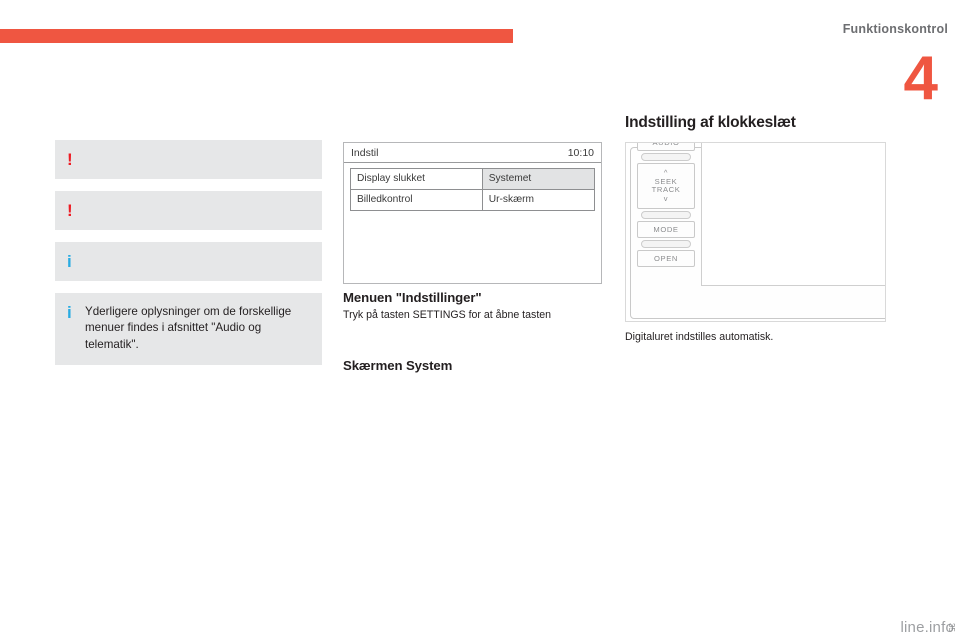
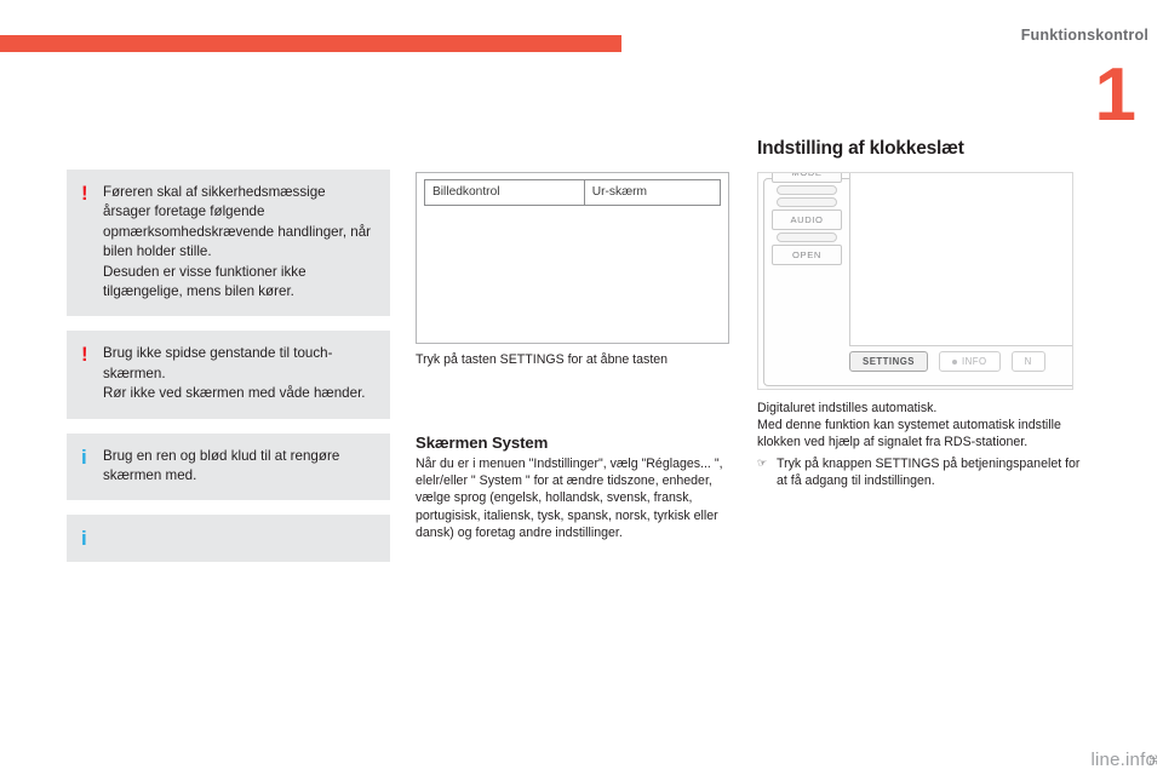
  Funktionskontrol
- 4
+ 1
  !
+ Føreren skal af sikkerhedsmæssige årsager foretage følgende opmærksomhedskrævende handlinger, når bilen holder stille.
+ Desuden er visse funktioner ikke tilgængelige, mens bilen kører.
  !
+ Brug ikke spidse genstande til touch-skærmen.
+ Rør ikke ved skærmen med våde hænder.
  i
+ Brug en ren og blød klud til at rengøre skærmen med.
  i
- Yderligere oplysninger om de forskellige menuer findes i afsnittet "Audio og telematik".
- Indstil
- 10:10
- Display slukket	Systemet
  Billedkontrol	Ur-skærm
- Menuen "Indstillinger"
  Tryk på tasten SETTINGS for at åbne tasten
  Skærmen System
+ Når du er i menuen "Indstillinger", vælg "Réglages... ", elelr/eller " System " for at ændre tidszone, enheder, vælge sprog (engelsk, hollandsk, svensk, fransk, portugisisk, italiensk, tysk, spansk, norsk, tyrkisk eller dansk) og foretag andre indstillinger.
  Indstilling af klokkeslæt
- AUDIO
+ MODE
- ^
- SEEK
- TRACK
- v
- MODE
+ AUDIO
  OPEN
+ SETTINGS
+ INFO
+ N
  Digitaluret indstilles automatisk.
+ Med denne funktion kan systemet automatisk indstille klokken ved hjælp af signalet fra RDS-stationer.
+ ☞
+ Tryk på knappen SETTINGS på betjeningspanelet for at få adgang til indstillingen.
  line.info
